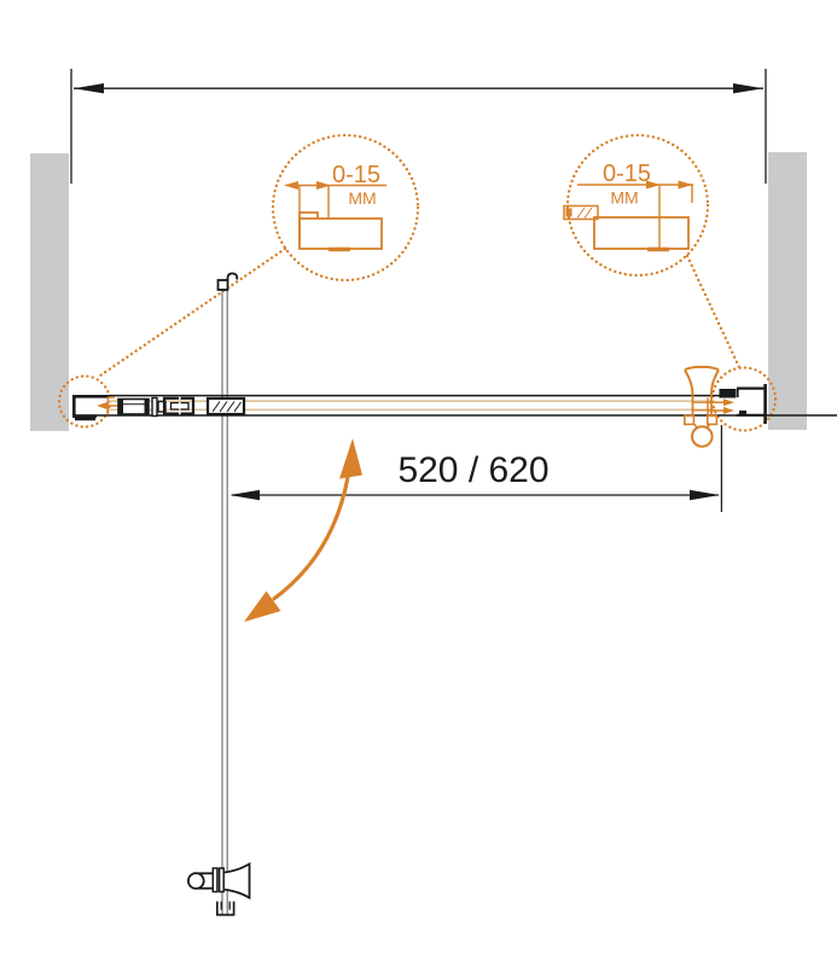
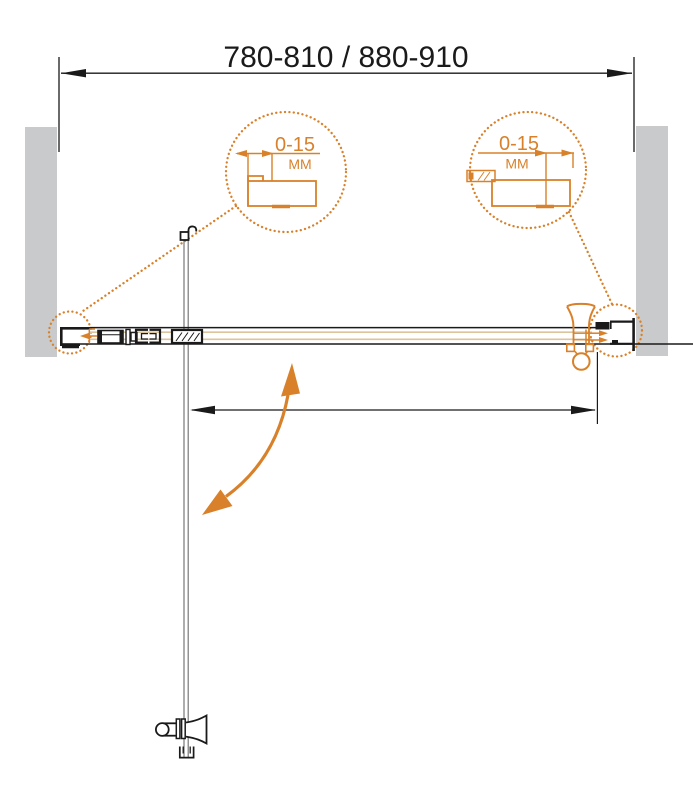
+ 780-810 / 880-910
  0-15
  MM
  0-15
  MM
- 520 / 620
